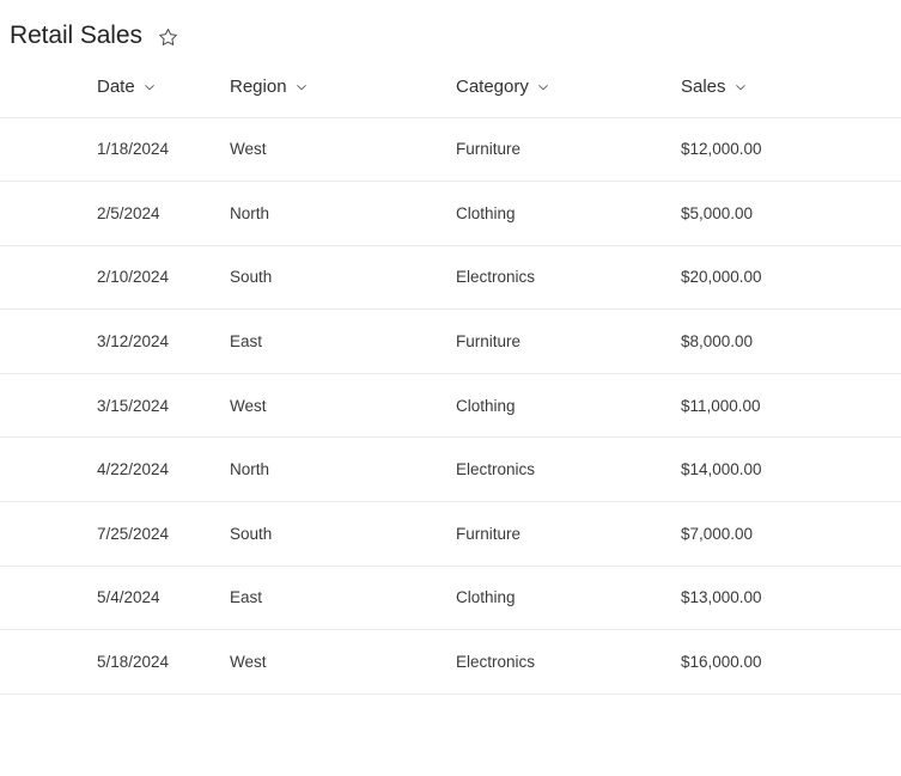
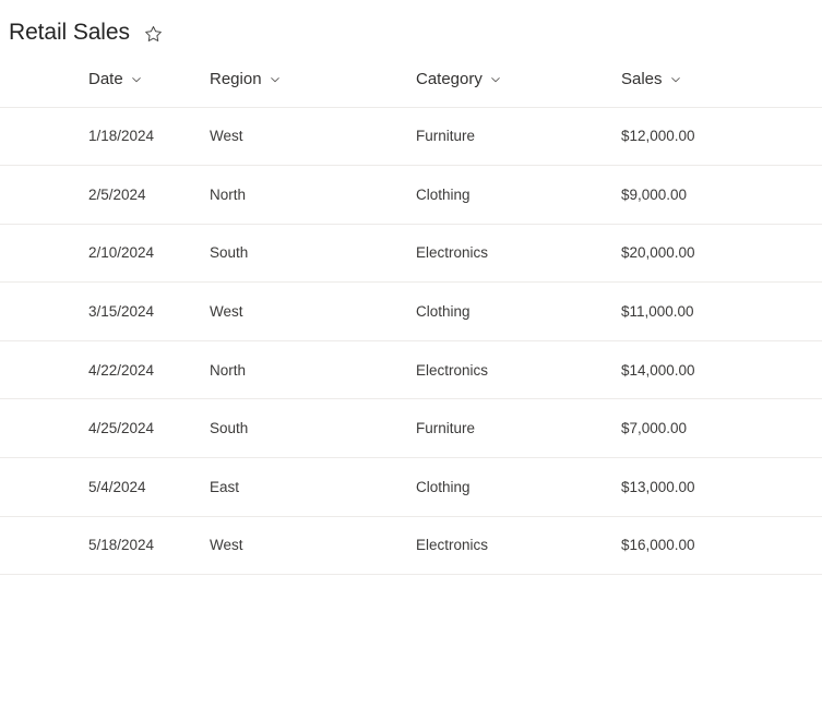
  Retail Sales
  Date	Region	Category	Sales
  1/18/2024	West	Furniture	$12,000.00
- 2/5/2024	North	Clothing	$5,000.00
+ 2/5/2024	North	Clothing	$9,000.00
  2/10/2024	South	Electronics	$20,000.00
- 3/12/2024	East	Furniture	$8,000.00
  3/15/2024	West	Clothing	$11,000.00
  4/22/2024	North	Electronics	$14,000.00
- 7/25/2024	South	Furniture	$7,000.00
+ 4/25/2024	South	Furniture	$7,000.00
  5/4/2024	East	Clothing	$13,000.00
  5/18/2024	West	Electronics	$16,000.00
